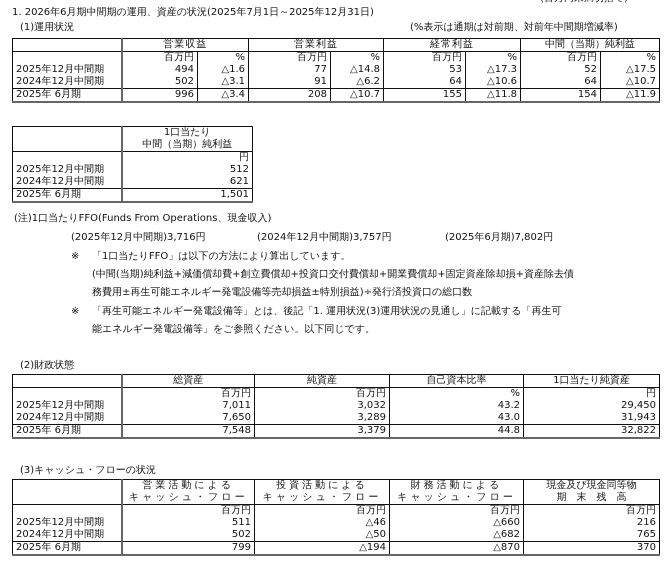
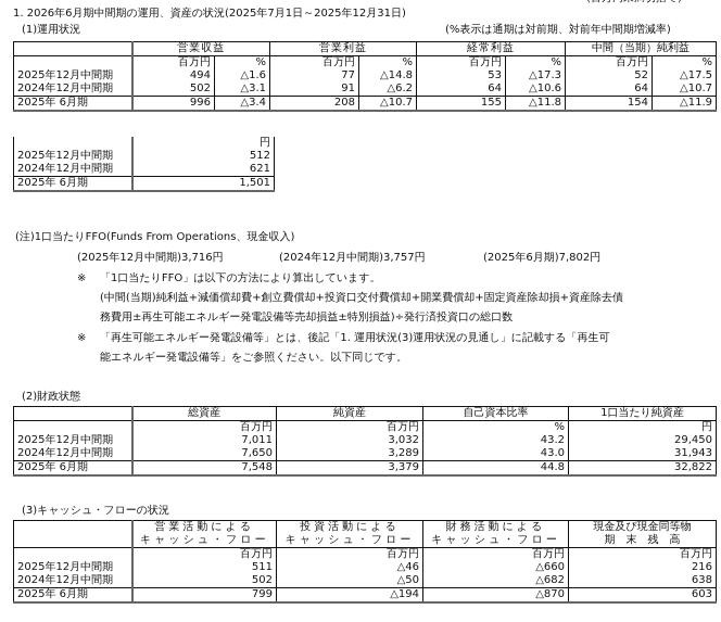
  1. 2026年6月期中間期の運用、資産の状況(2025年7月1日～2025年12月31日)
  (1)運用状況
  (%表示は通期は対前期、対前年中間期増減率)
  	営業収益	営業利益	経常利益	中間（当期）純利益
  	百万円	%	百万円	%	百万円	%	百万円	%
  2025年12月中間期	494	△1.6	77	△14.8	53	△17.3	52	△17.5
  2024年12月中間期	502	△3.1	91	△6.2	64	△10.6	64	△10.7
  2025年 6月期	996	△3.4	208	△10.7	155	△11.8	154	△11.9
- 	1口当たり 中間（当期）純利益
  	円
  2025年12月中間期	512
  2024年12月中間期	621
  2025年 6月期	1,501
  (注)1口当たりFFO(Funds From Operations、現金収入)
  (2025年12月中間期)3,716円
  (2024年12月中間期)3,757円
  (2025年6月期)7,802円
  ※
  「1口当たりFFO」は以下の方法により算出しています。
  (中間(当期)純利益+減価償却費+創立費償却+投資口交付費償却+開業費償却+固定資産除却損+資産除去債
  務費用±再生可能エネルギー発電設備等売却損益±特別損益)÷発行済投資口の総口数
  ※
  「再生可能エネルギー発電設備等」とは、後記「1. 運用状況(3)運用状況の見通し」に記載する「再生可
  能エネルギー発電設備等」をご参照ください。以下同じです。
  (2)財政状態
  	総資産	純資産	自己資本比率	1口当たり純資産
  	百万円	百万円	%	円
  2025年12月中間期	7,011	3,032	43.2	29,450
  2024年12月中間期	7,650	3,289	43.0	31,943
  2025年 6月期	7,548	3,379	44.8	32,822
  (3)キャッシュ・フローの状況
  	営業活動による キャッシュ・フロー	投資活動による キャッシュ・フロー	財務活動による キャッシュ・フロー	現金及び現金同等物 期 末 残 高
  	百万円	百万円	百万円	百万円
  2025年12月中間期	511	△46	△660	216
- 2024年12月中間期	502	△50	△682	765
+ 2024年12月中間期	502	△50	△682	638
- 2025年 6月期	799	△194	△870	370
+ 2025年 6月期	799	△194	△870	603
